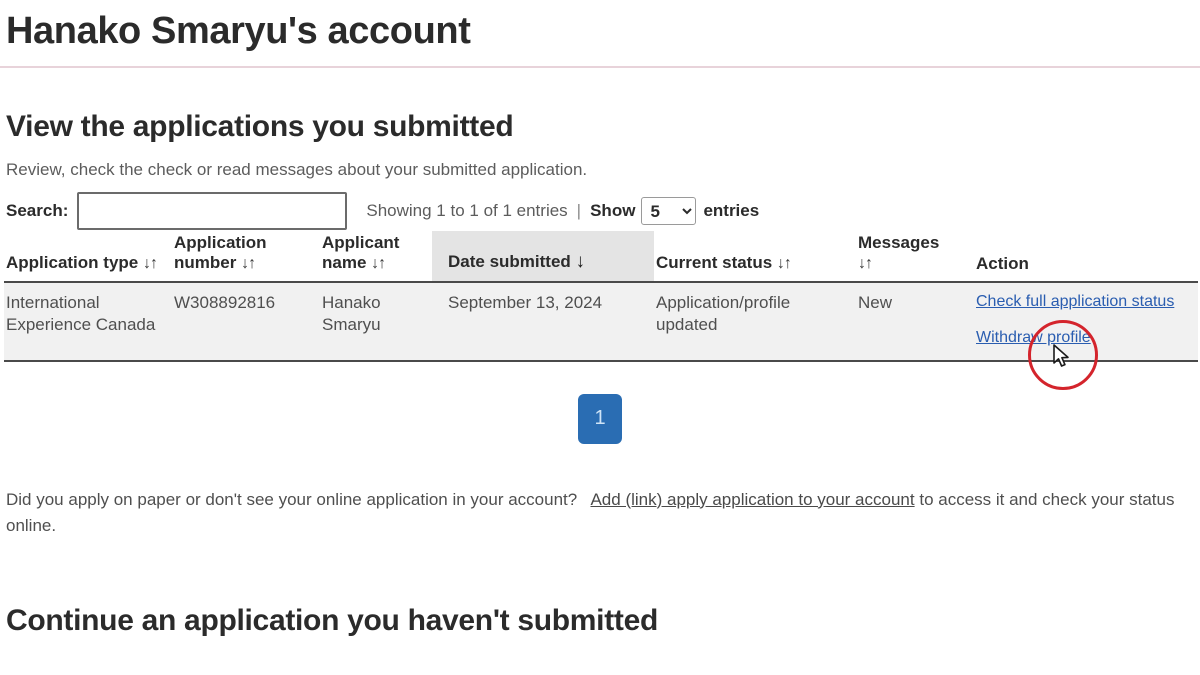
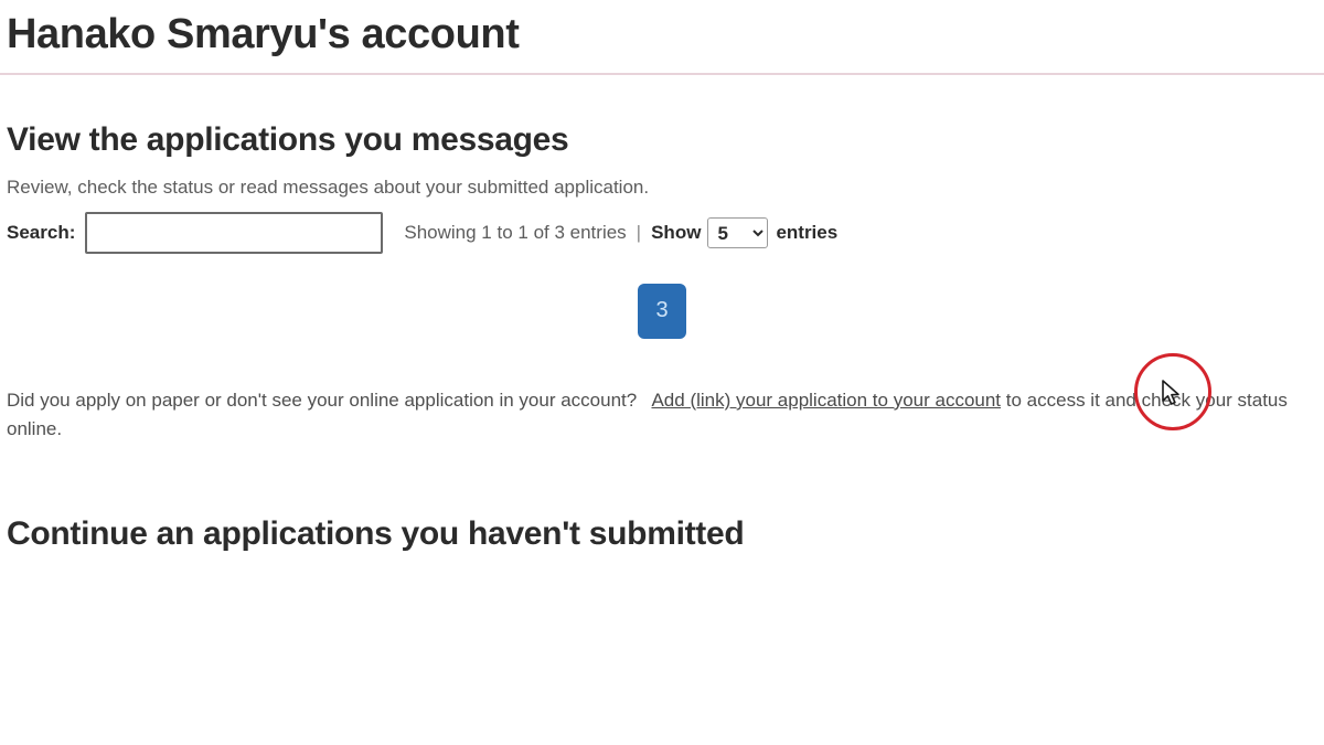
  Hanako Smaryu's account
- View the applications you submitted
+ View the applications you messages
- Review, check the check or read messages about your submitted application.
+ Review, check the status or read messages about your submitted application.
  Search:
- Showing 1 to 1 of 1 entries
+ Showing 1 to 1 of 3 entries
  |
  Show
  5
  entries
- Application type ↓↑	Application number ↓↑	Applicant name ↓↑	Date submitted ↓	Current status ↓↑	Messages ↓↑	Action
- International Experience Canada	W308892816	Hanako Smaryu	September 13, 2024	Application/profile updated	New	Check full application status Withdraw profile
- 1
+ 3
- Did you apply on paper or don't see your online application in your account? Add (link) apply application to your account to access it and check your status online.
+ Did you apply on paper or don't see your online application in your account? Add (link) your application to your account to access it and check your status online.
- Continue an application you haven't submitted
+ Continue an applications you haven't submitted
